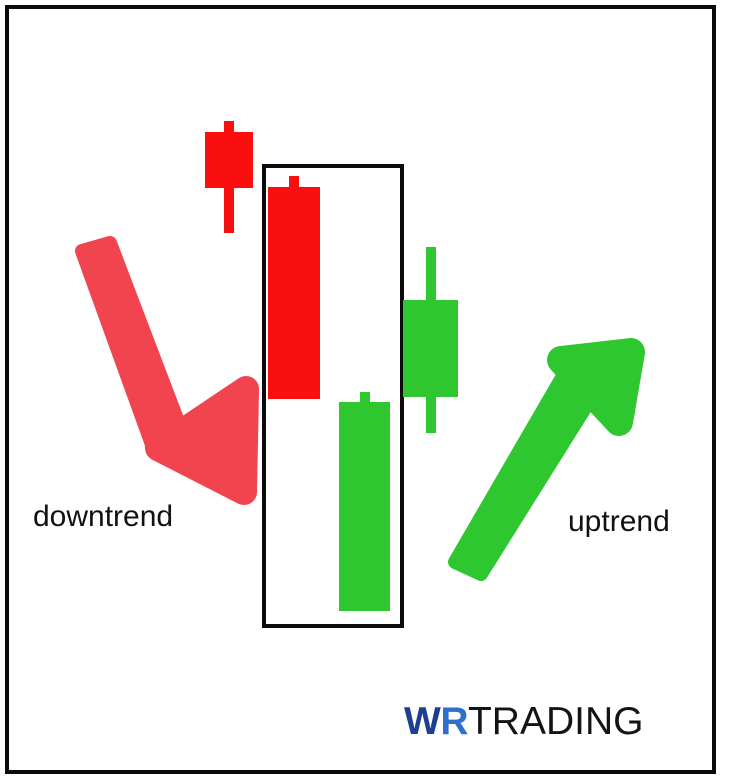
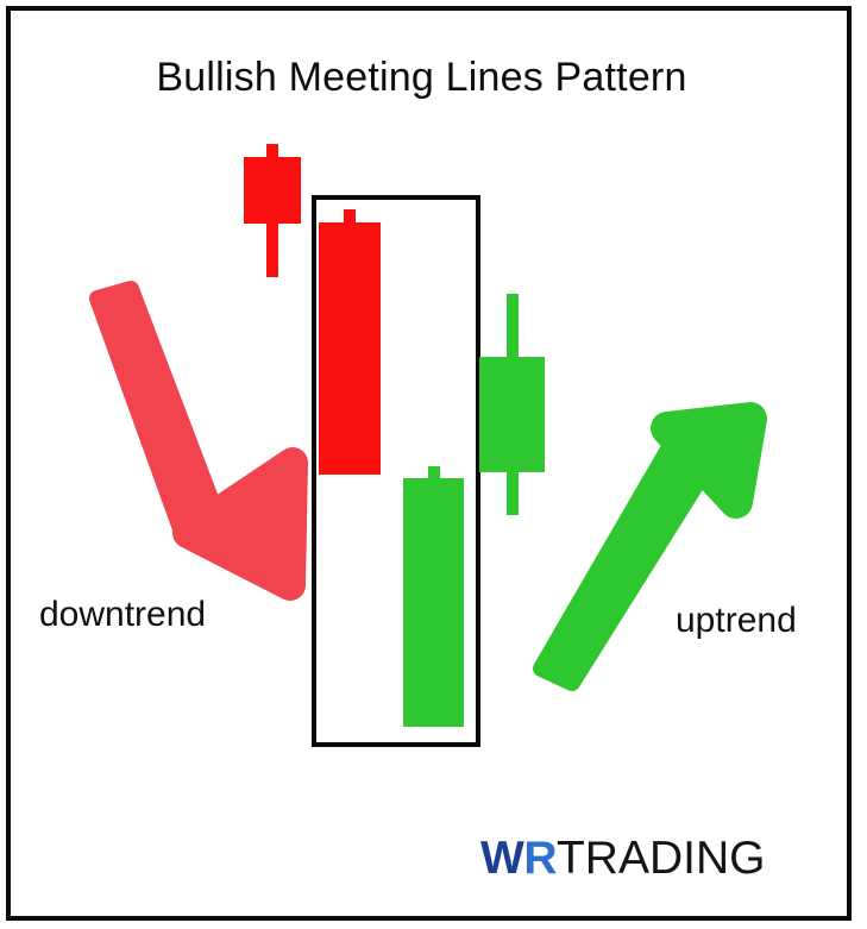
+ Bullish Meeting Lines Pattern
  downtrend
  uptrend
  WRTRADING
